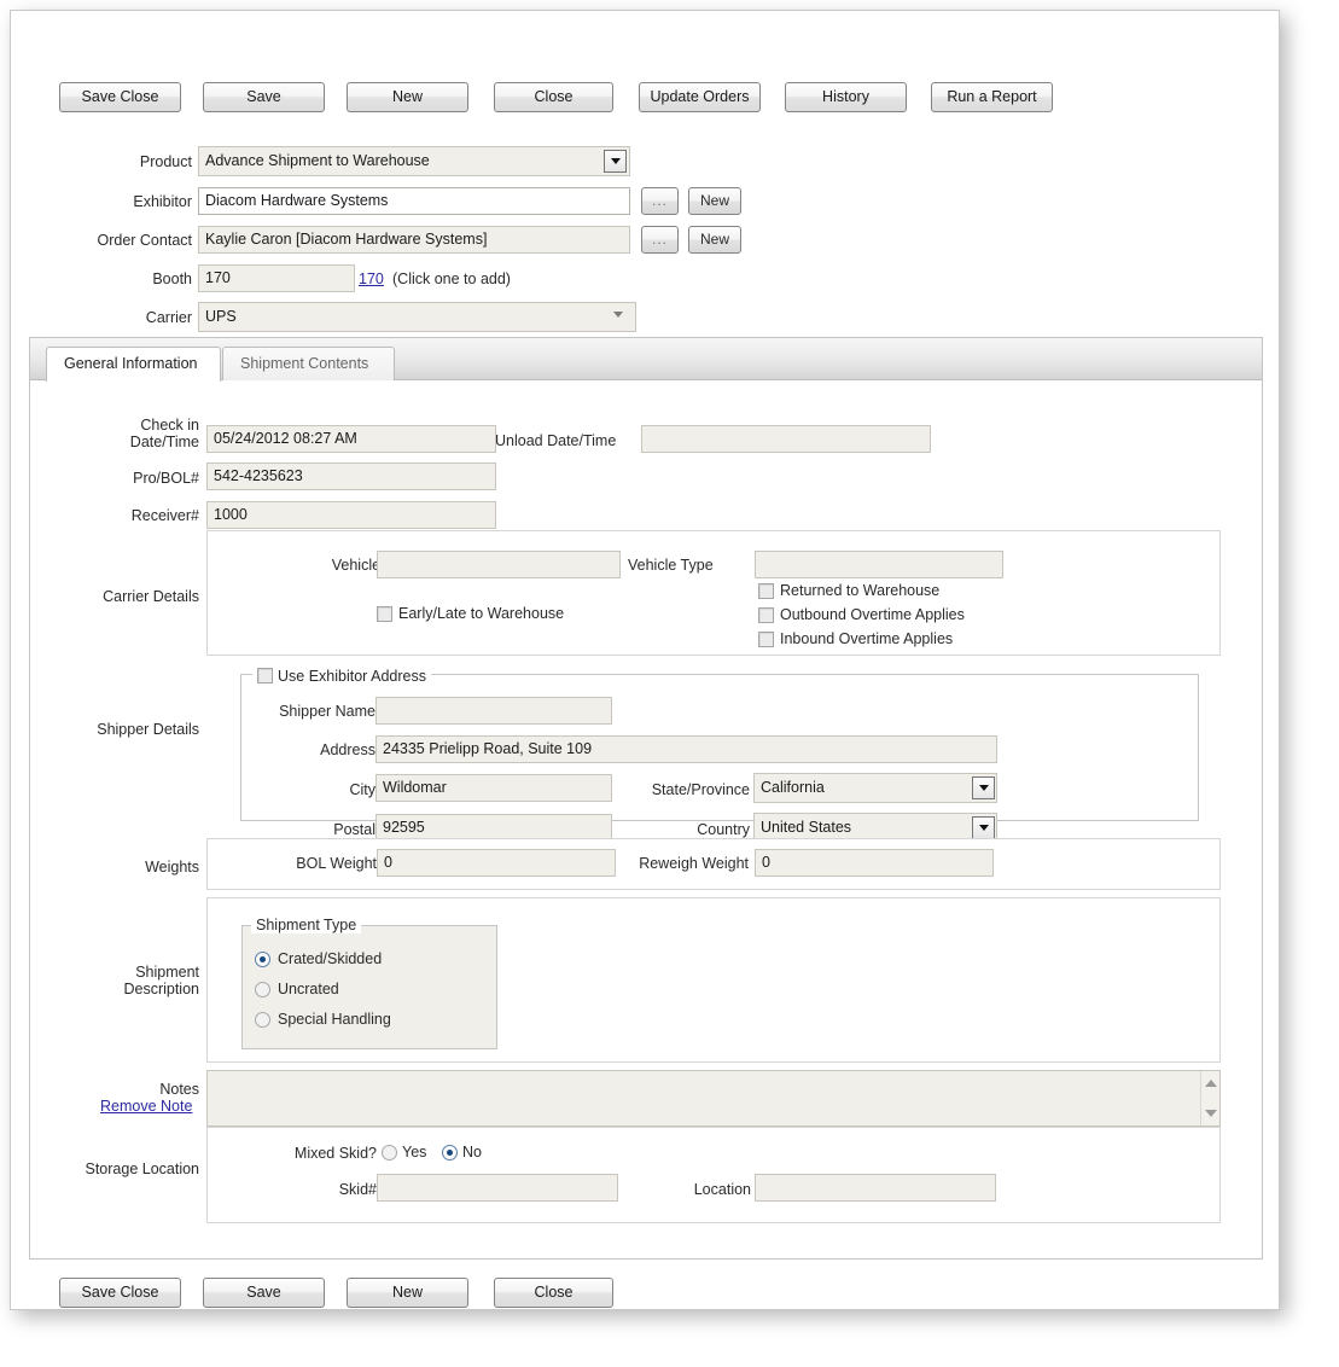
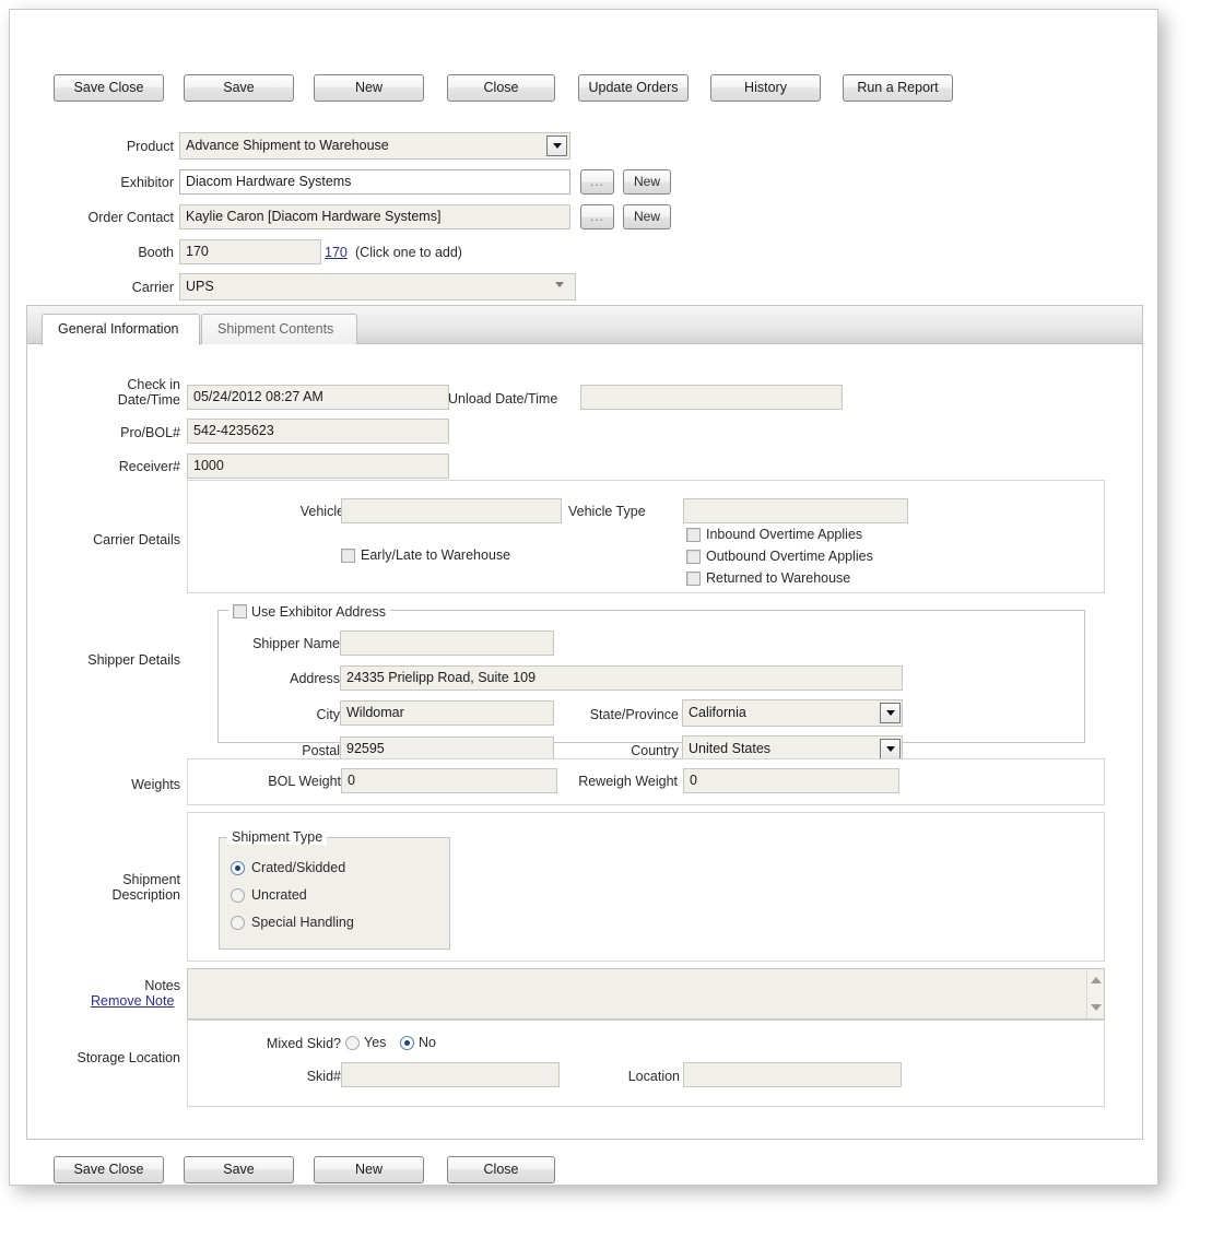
  Save Close
  Save
  New
  Close
  Update Orders
  History
  Run a Report
  Product
  Advance Shipment to Warehouse
  Exhibitor
  Diacom Hardware Systems
  ...
  New
  Order Contact
  Kaylie Caron [Diacom Hardware Systems]
  ...
  New
  Booth
  170
  170
  (Click one to add)
  Carrier
  UPS
  General Information
  Shipment Contents
  Check in
  Date/Time
  05/24/2012 08:27 AM
  Unload Date/Time
  Pro/BOL#
  542-4235623
  Receiver#
  1000
  Carrier Details
  Vehicl
  Vehicle Type
  Early/Late to Warehouse
- Returned to Warehouse
+ Inbound Overtime Applies
  Outbound Overtime Applies
- Inbound Overtime Applies
+ Returned to Warehouse
  Shipper Details
  Use Exhibitor Address
  Shipper Name
  Address
  24335 Prielipp Road, Suite 109
  City
  Wildomar
  State/Province
  California
  Postal
  92595
  Country
  United States
  Weights
  BOL Weight
  0
  Reweigh Weight
  0
  Shipment
  Description
  Shipment Type
  Crated/Skidded
  Uncrated
  Special Handling
  Notes
  Remove Note
  Storage Location
  Mixed Skid?
  Yes
  No
  Skid#
  Location
  Save Close
  Save
  New
  Close
